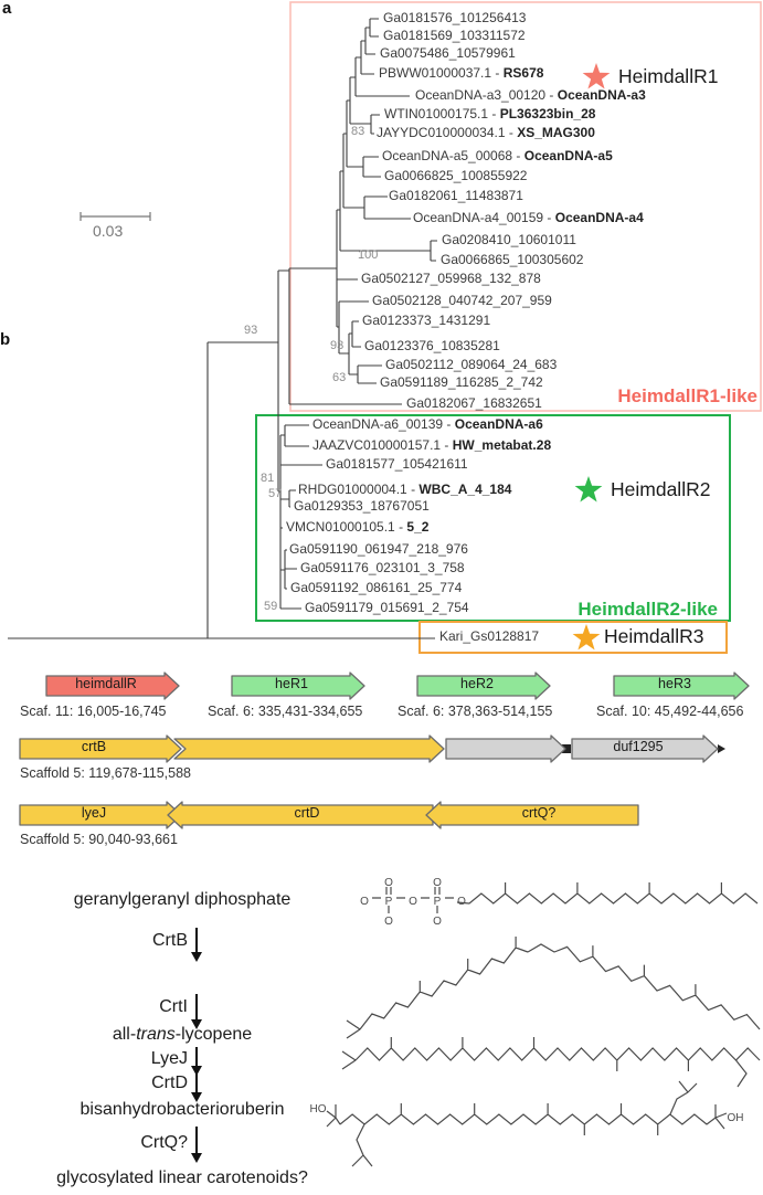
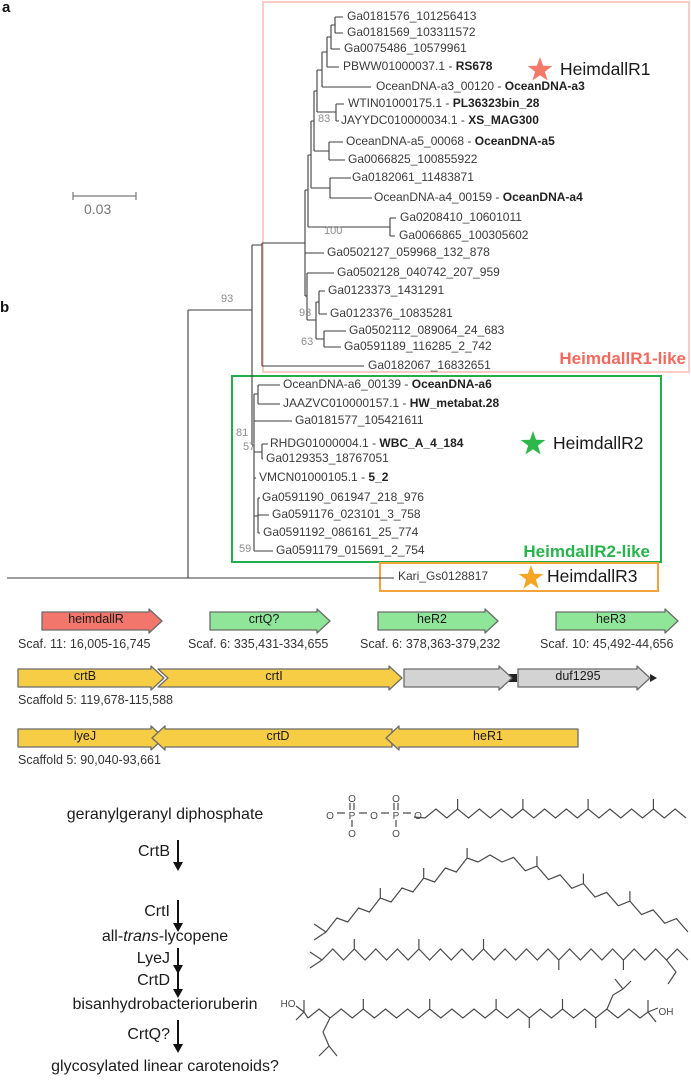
  O
  P
  O
  O
  O
  P
  O
  O
  O
  HO
  OH
  a
  b
  0.03
  HeimdallR1
  HeimdallR2
  HeimdallR3
  HeimdallR1-like
  HeimdallR2-like
  Scaf. 11: 16,005-16,745
  Scaf. 6: 335,431-334,655
- Scaf. 6: 378,363-514,155
+ Scaf. 6: 378,363-379,232
  Scaf. 10: 45,492-44,656
  Scaffold 5: 119,678-115,588
  Scaffold 5: 90,040-93,661
  geranylgeranyl diphosphate
  all-trans-lycopene
  bisanhydrobacterioruberin
  glycosylated linear carotenoids?
  CrtB
  CrtI
  LyeJ
  CrtD
  CrtQ?
  Ga0181576_101256413
  Ga0181569_103311572
  Ga0075486_10579961
  PBWW01000037.1 - RS678
  OceanDNA-a3_00120 - OceanDNA-a3
  WTIN01000175.1 - PL36323bin_28
  JAYYDC010000034.1 - XS_MAG300
  OceanDNA-a5_00068 - OceanDNA-a5
  Ga0066825_100855922
  Ga0182061_11483871
  OceanDNA-a4_00159 - OceanDNA-a4
  Ga0208410_10601011
  Ga0066865_100305602
  Ga0502127_059968_132_878
  Ga0502128_040742_207_959
  Ga0123373_1431291
  Ga0123376_10835281
  Ga0502112_089064_24_683
  Ga0591189_116285_2_742
  Ga0182067_16832651
  OceanDNA-a6_00139 - OceanDNA-a6
  JAAZVC010000157.1 - HW_metabat.28
  Ga0181577_105421611
  RHDG01000004.1 - WBC_A_4_184
  Ga0129353_18767051
  VMCN01000105.1 - 5_2
  Ga0591190_061947_218_976
  Ga0591176_023101_3_758
  Ga0591192_086161_25_774
  Ga0591179_015691_2_754
  Kari_Gs0128817
  83
  100
  93
  93
  63
  81
  57
  59
  heimdallR
- heR1
+ crtQ?
  heR2
  heR3
  crtB
+ crtI
  duf1295
  lyeJ
  crtD
- crtQ?
+ heR1
